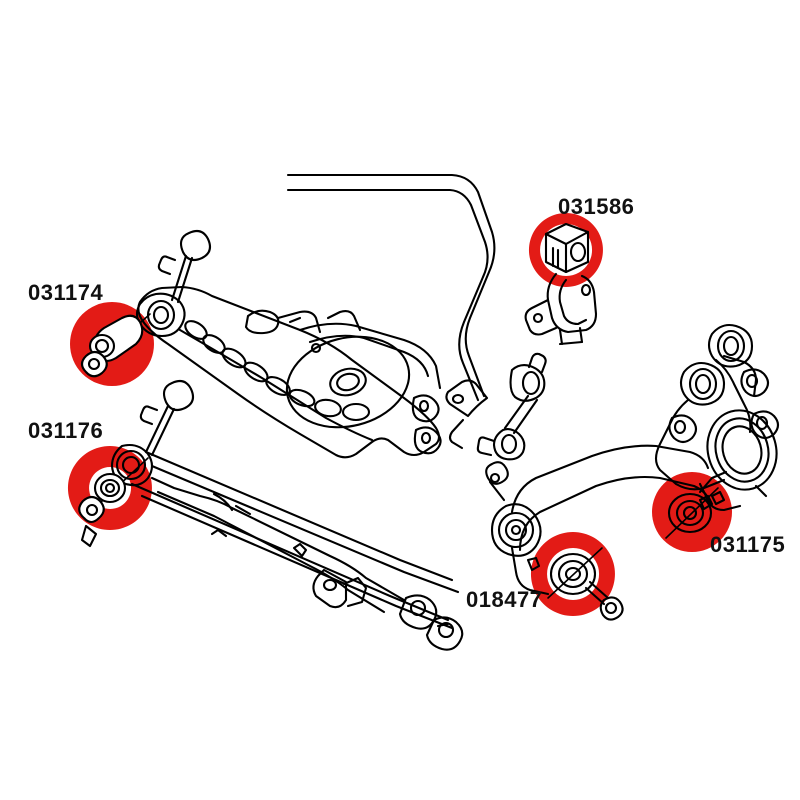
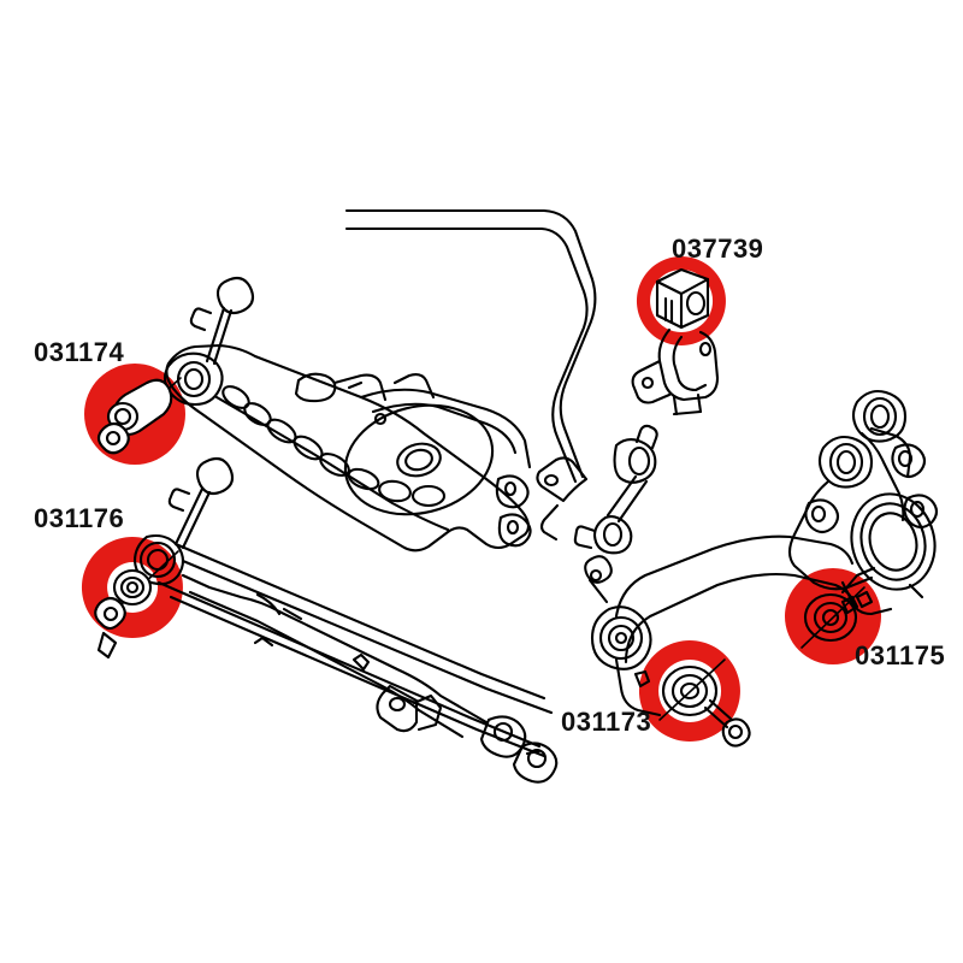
  031174
- 031586
+ 037739
  031176
  031175
- 018477
+ 031173
